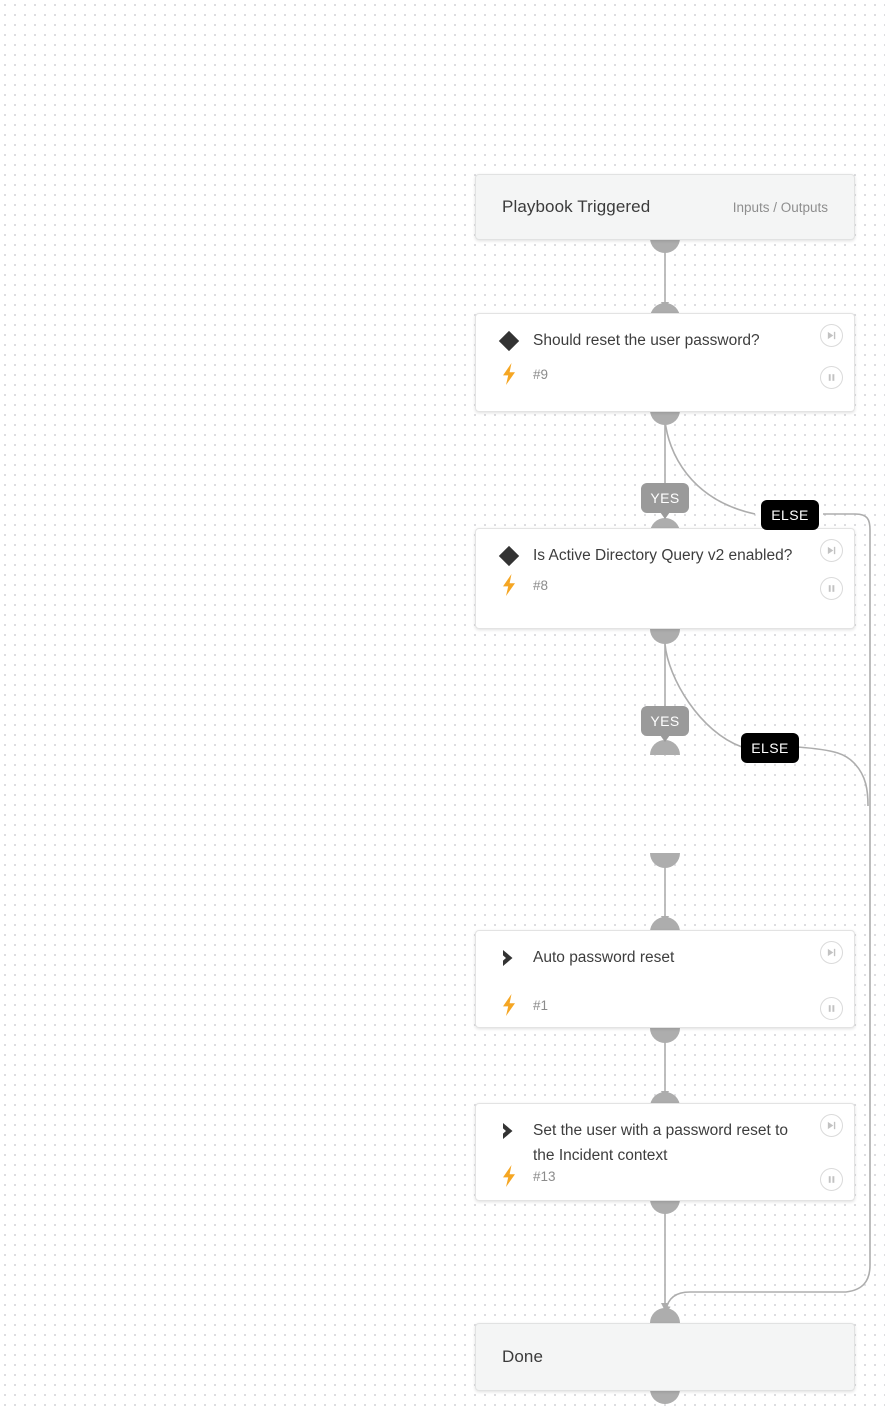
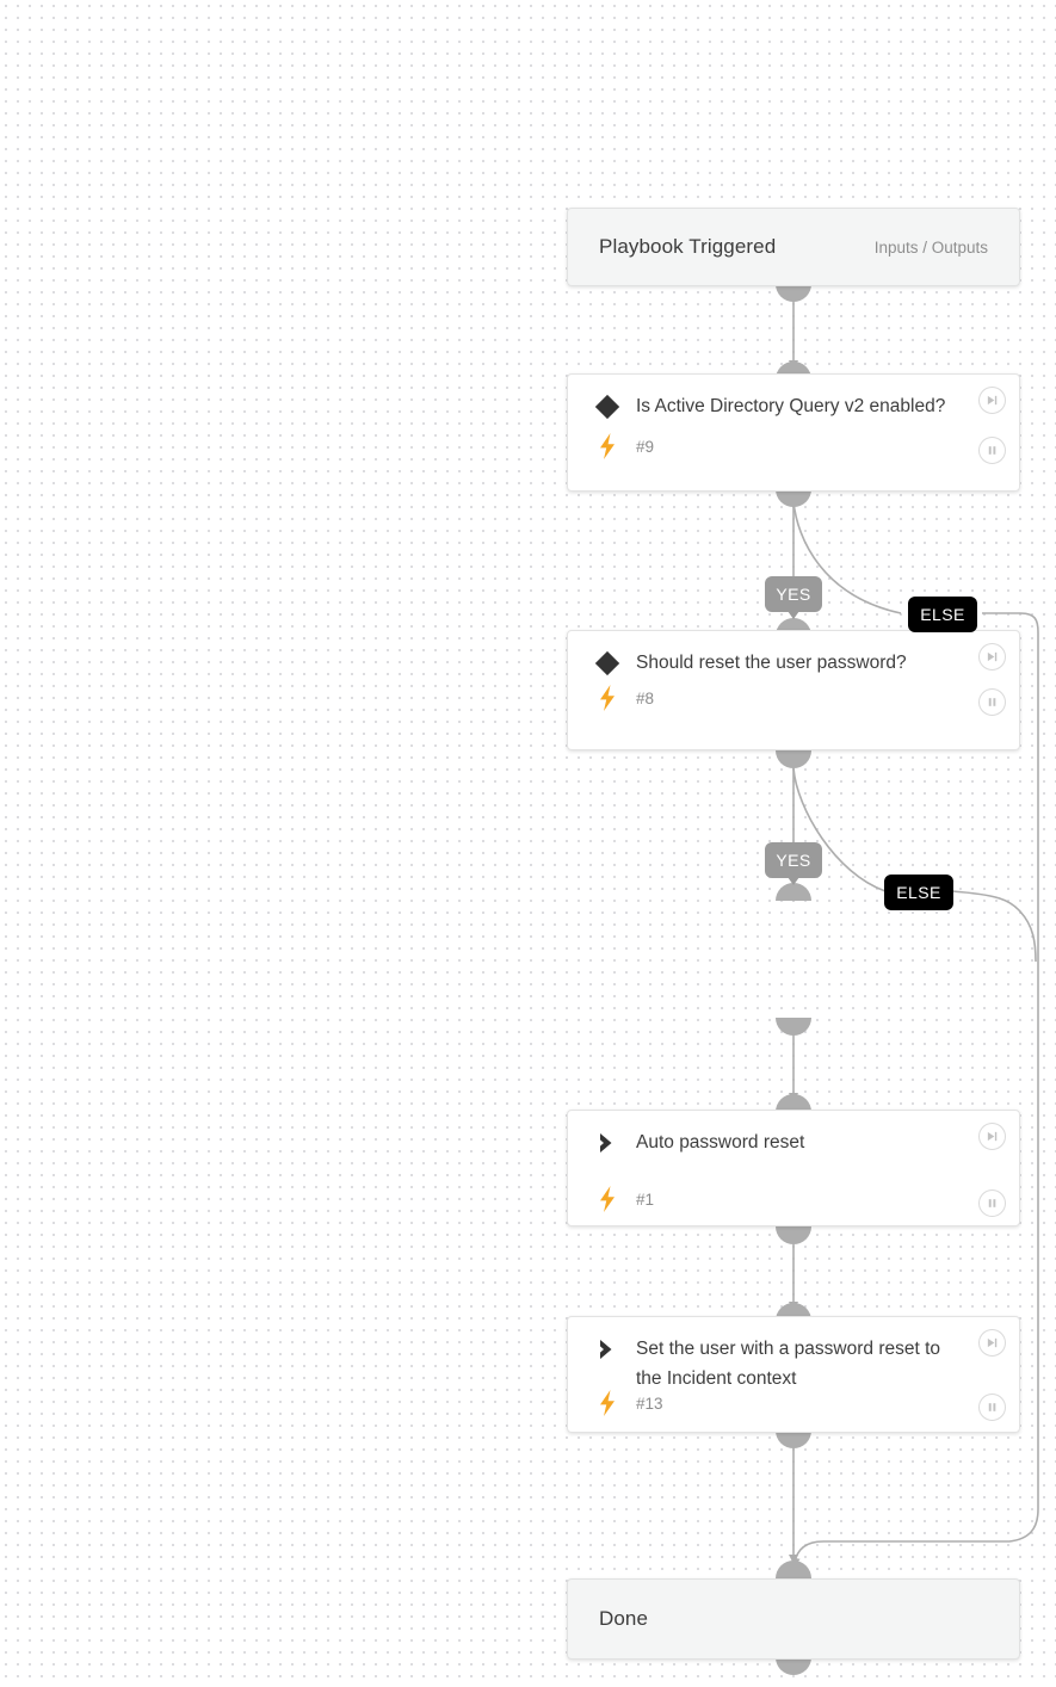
  Playbook Triggered
  Inputs / Outputs
- Should reset the user password?
+ Is Active Directory Query v2 enabled?
  #9
  YES
  ELSE
- Is Active Directory Query v2 enabled?
+ Should reset the user password?
  #8
  YES
  ELSE
  Auto password reset
  #1
  Set the user with a password reset to the Incident context
  #13
  Done
